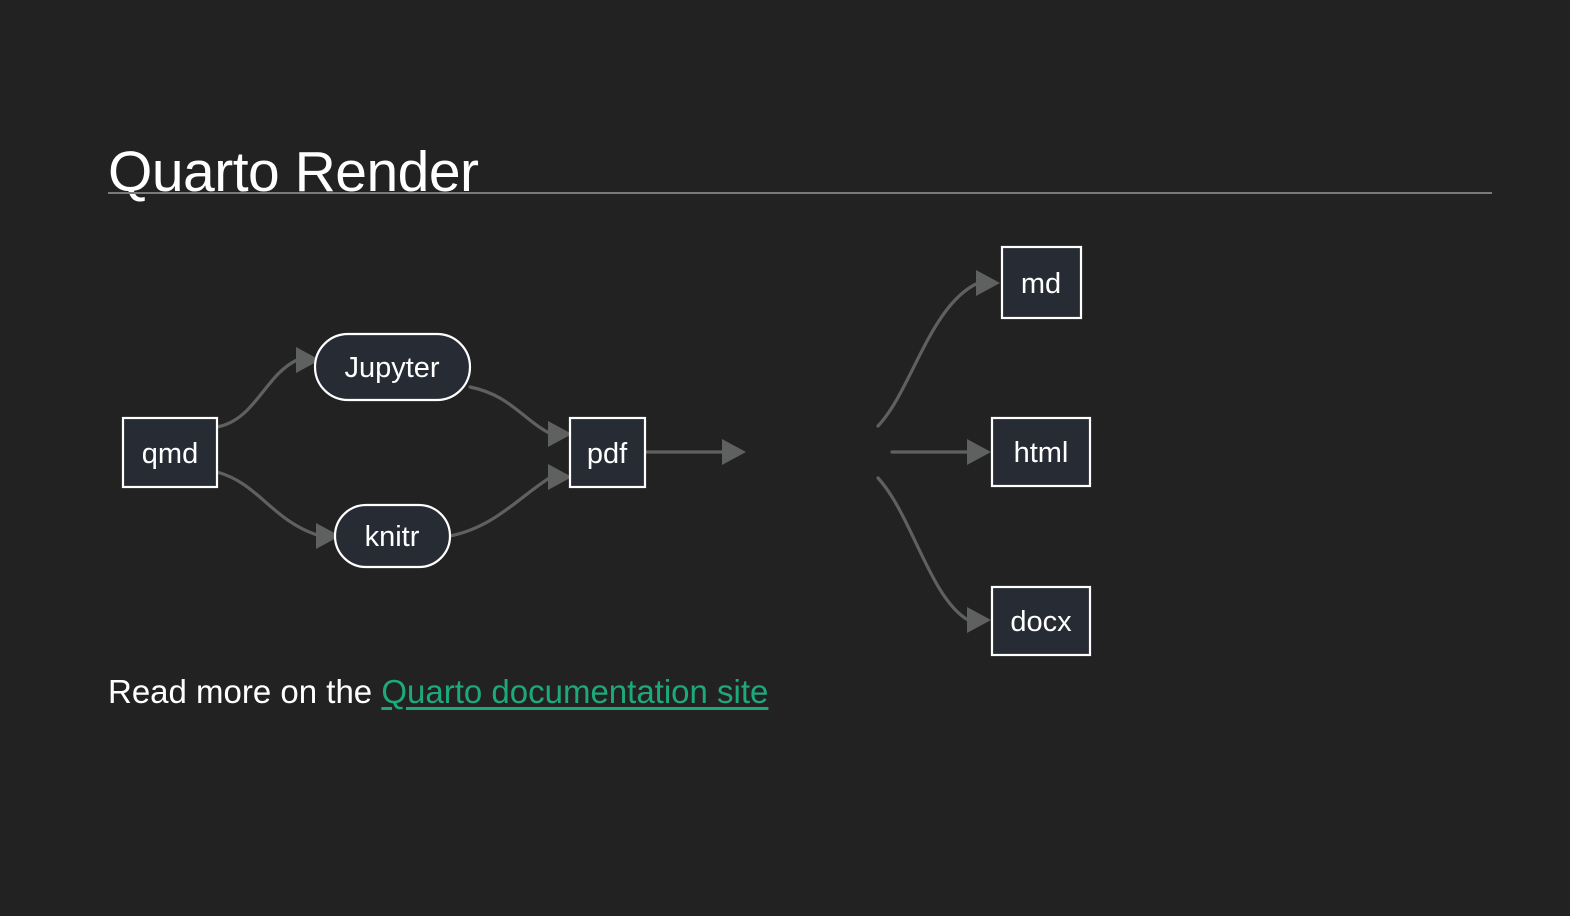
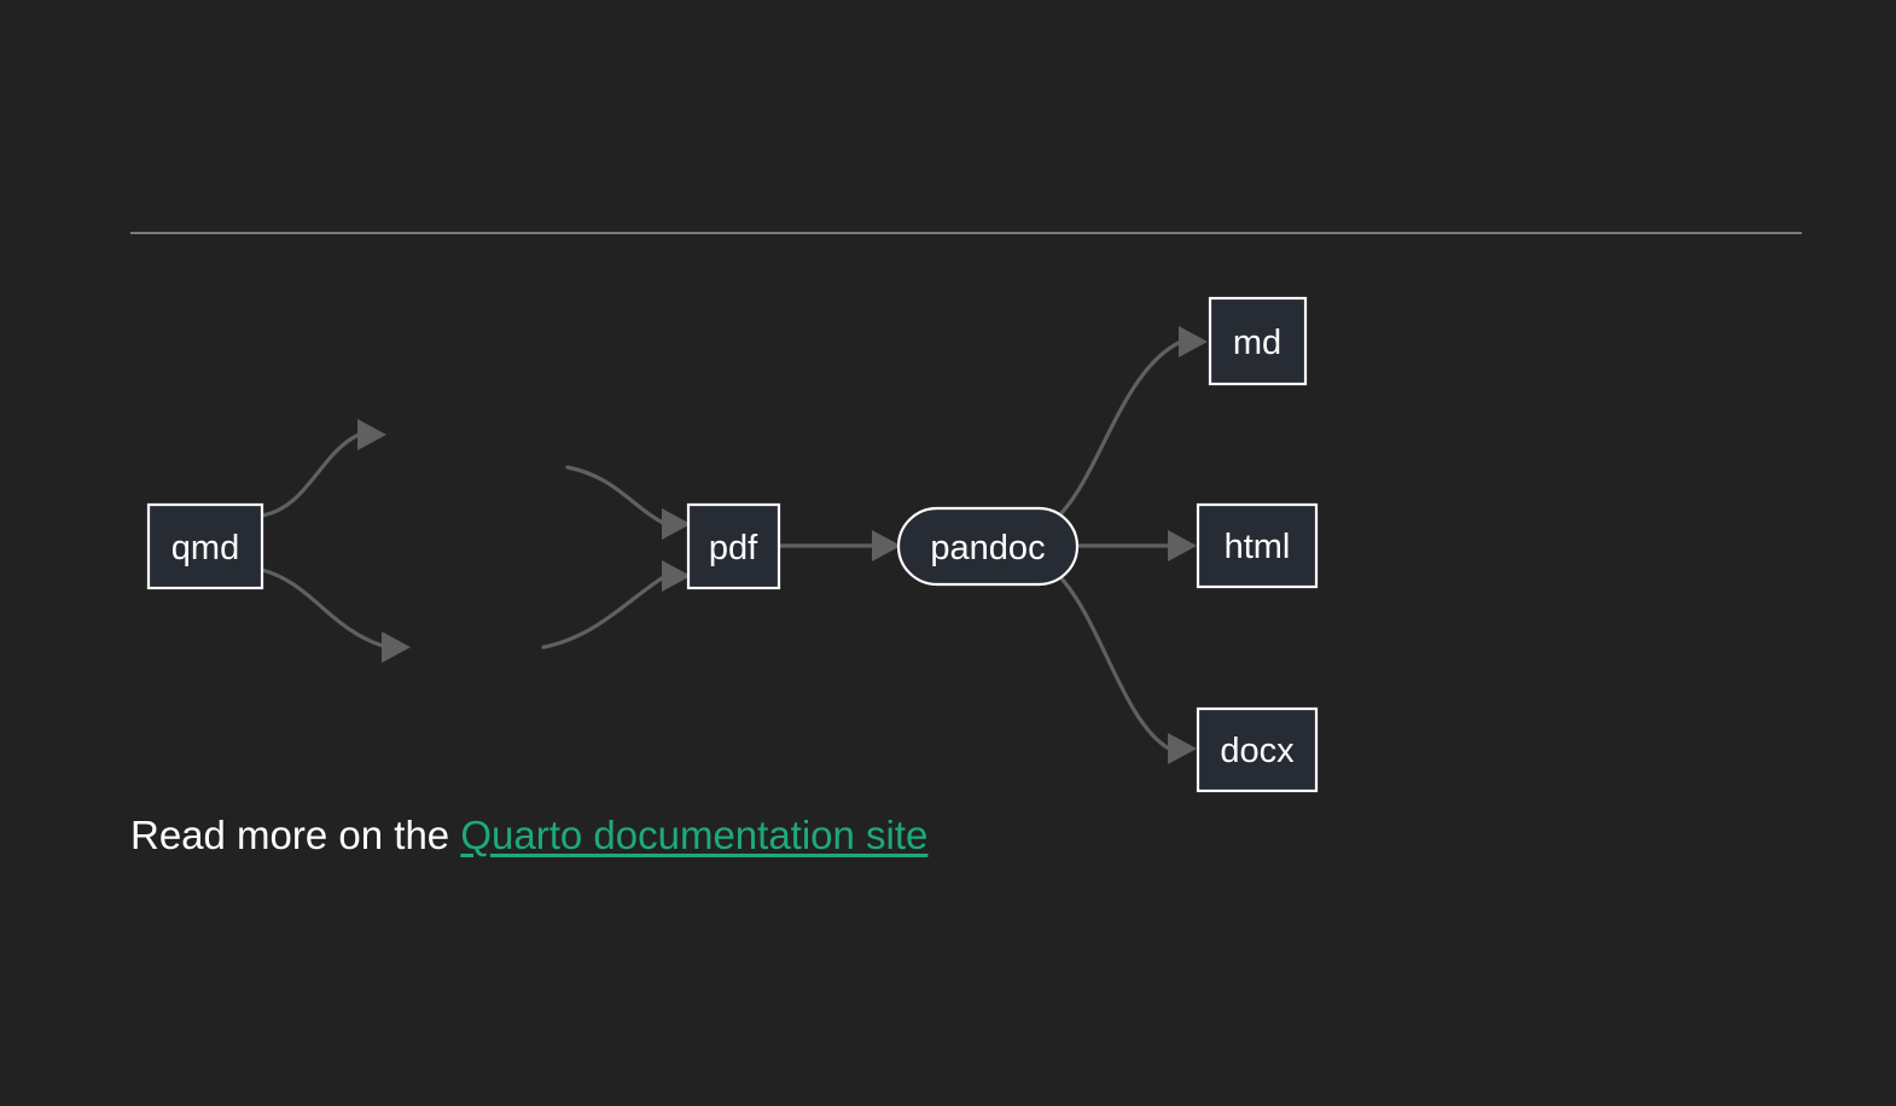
- Quarto Render
  qmd
- Jupyter
- knitr
  pdf
+ pandoc
  md
  html
  docx
  Read more on the Quarto documentation site
